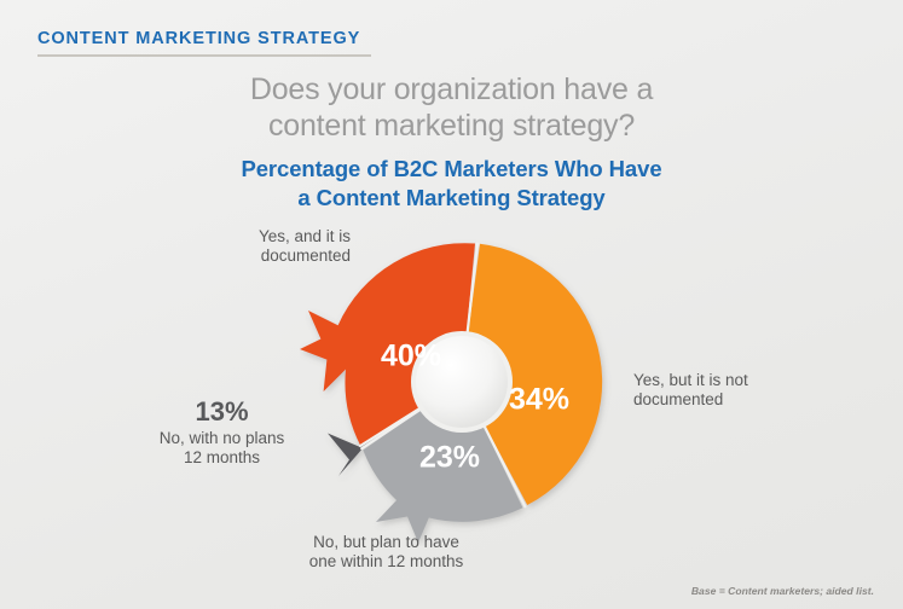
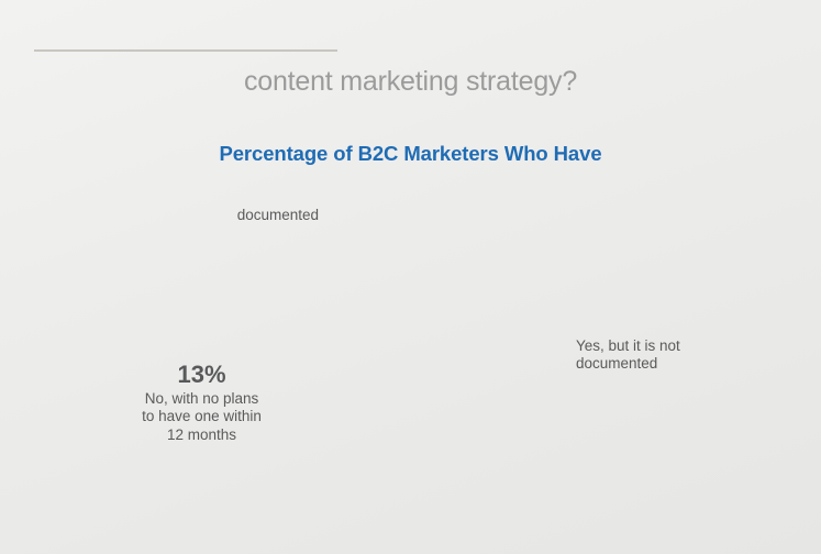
- CONTENT MARKETING STRATEGY
- Does your organization have a
  content marketing strategy?
  Percentage of B2C Marketers Who Have
- a Content Marketing Strategy
- 40%
- 34%
- 23%
- Yes, and it is
  documented
  Yes, but it is not
  documented
- No, but plan to have
- one within 12 months
  13%
  No, with no plans
+ to have one within
  12 months
- Base = Content marketers; aided list.
